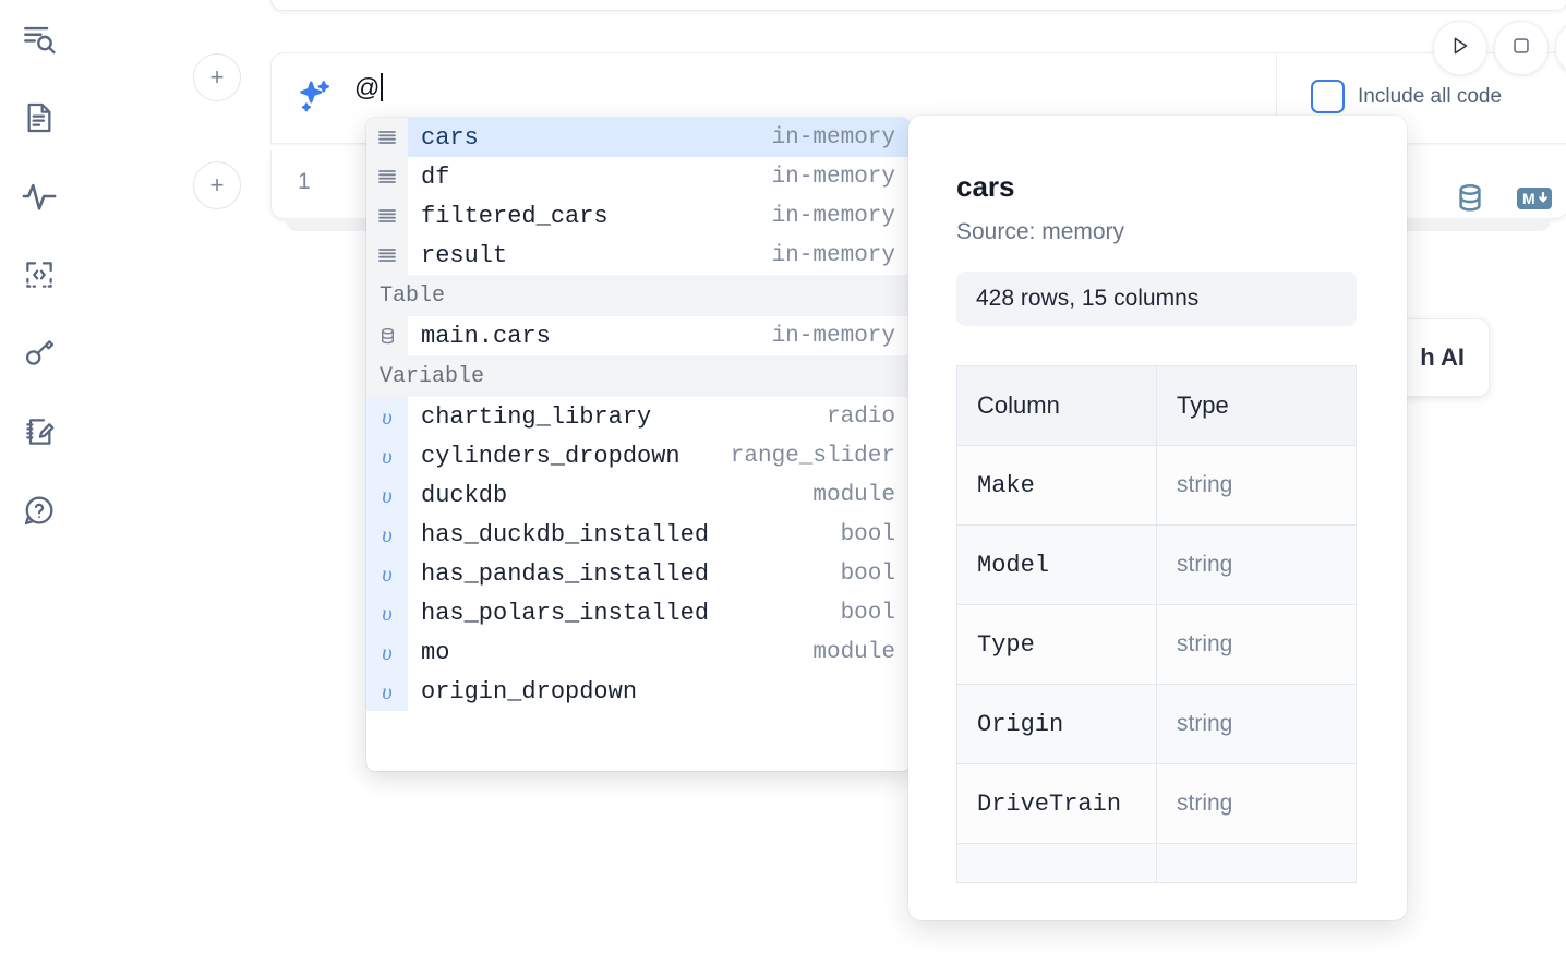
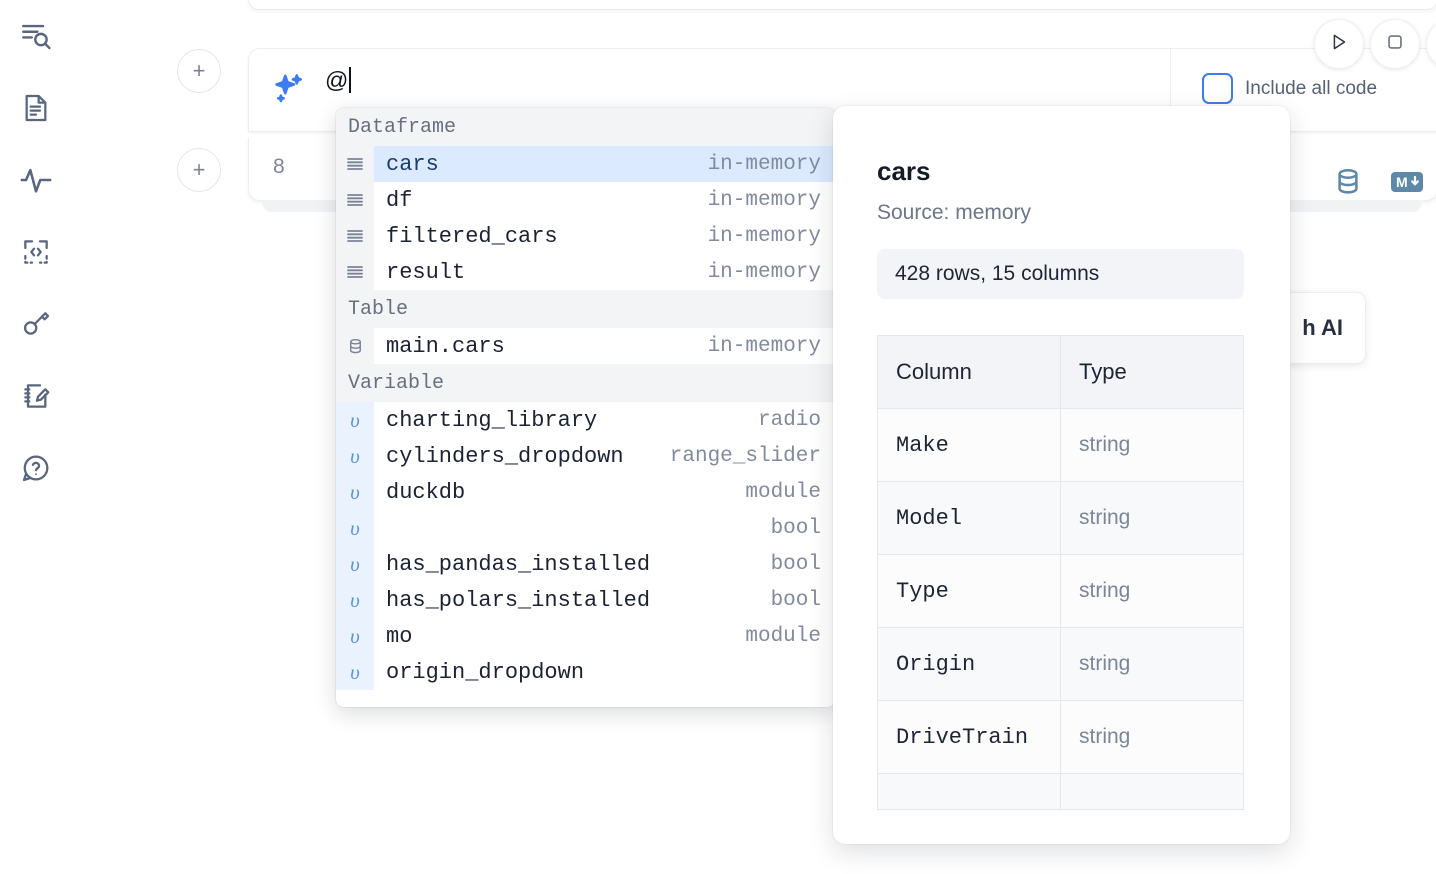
  +
  +
  @
  Include all code
- 1
+ 8
  M
  h AI
+ Dataframe
  cars
  in-memory
  df
  in-memory
  filtered_cars
  in-memory
  result
  in-memory
  Table
  main.cars
  in-memory
  Variable
  υ
  charting_library
  radio
  υ
  cylinders_dropdown
  range_slider
  υ
  duckdb
  module
  υ
- has_duckdb_installed
  bool
  υ
  has_pandas_installed
  bool
  υ
  has_polars_installed
  bool
  υ
  mo
  module
  υ
  origin_dropdown
  cars
  Source: memory
  428 rows, 15 columns
  Column	Type
  Make	string
  Model	string
  Type	string
  Origin	string
  DriveTrain	string
